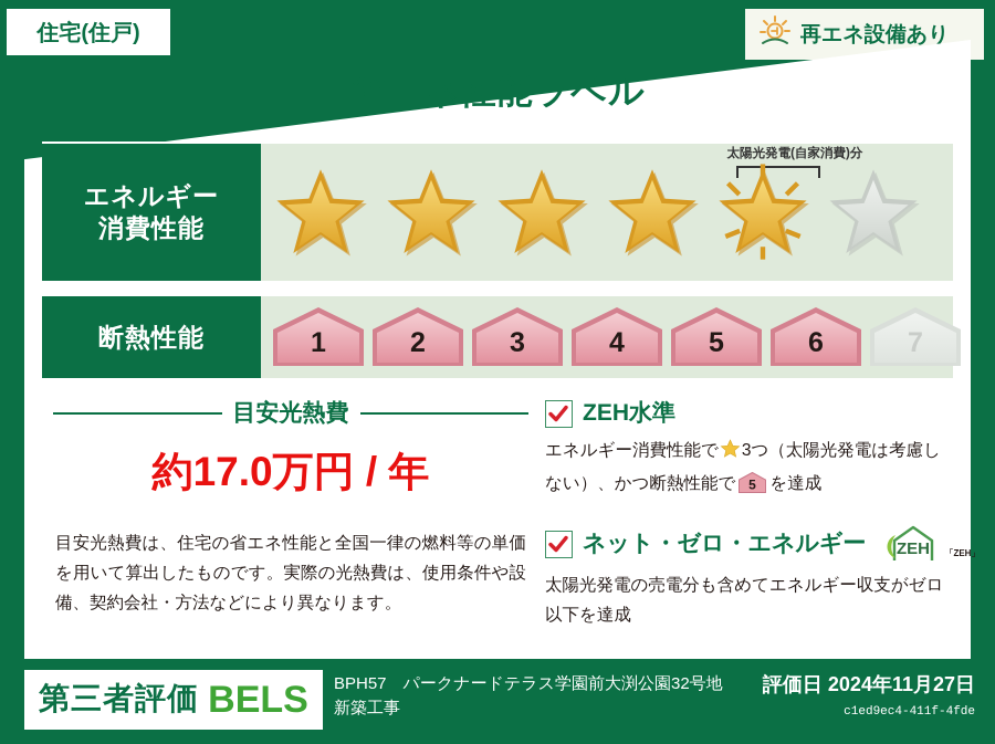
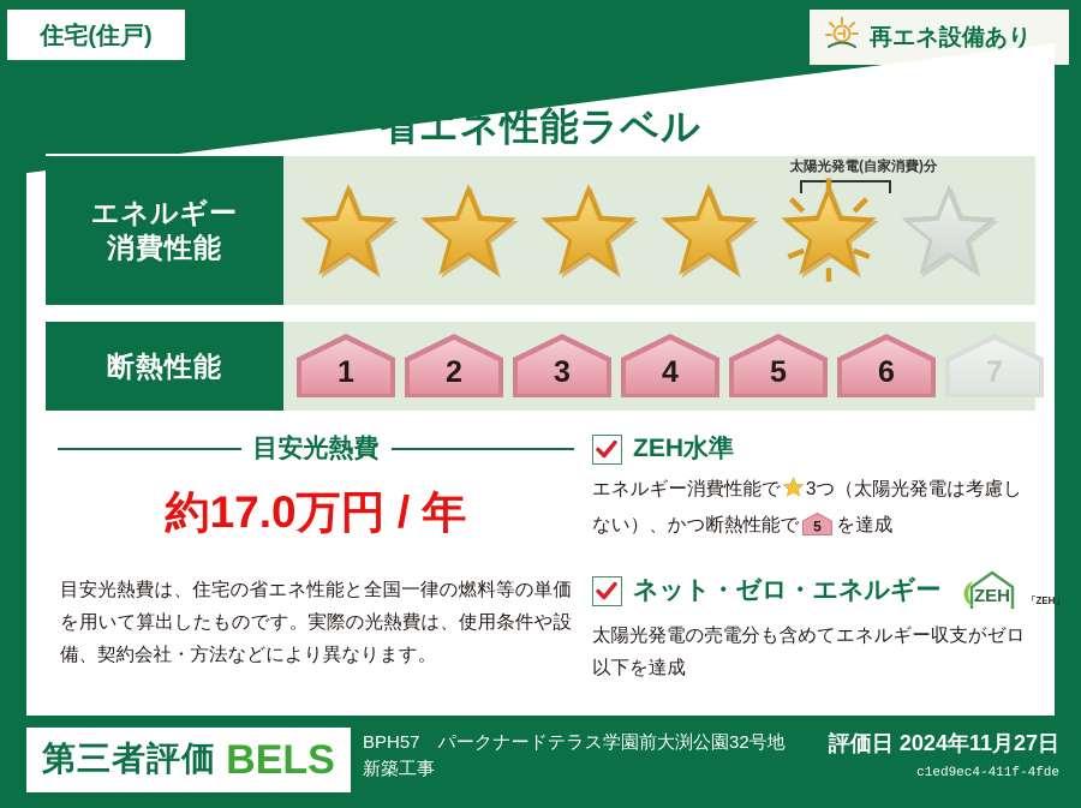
  住宅(住戸)
  再エネ設備あり
+ 建築物省エネ法に基づく
  省エネ性能ラベル
  エネルギー
  消費性能
  太陽光発電(自家消費)分
  断熱性能
  1
  2
  3
  4
  5
  6
  7
  目安光熱費
  約17.0万円 / 年
  目安光熱費は、住宅の省エネ性能と全国一律の燃料等の単価を用いて算出したものです。実際の光熱費は、使用条件や設備、契約会社・方法などにより異なります。
  ZEH水準
  エネルギー消費性能で 3つ（太陽光発電は考慮しない）、かつ断熱性能で
  5
  を達成
  ネット・ゼロ・エネルギー
  ZEH
  「ZEH」
  太陽光発電の売電分も含めてエネルギー収支がゼロ以下を達成
  第三者評価
  BELS
  BPH57 パークナードテラス学園前大渕公園32号地
  新築工事
  評価日 2024年11月27日
  c1ed9ec4-411f-4fde
